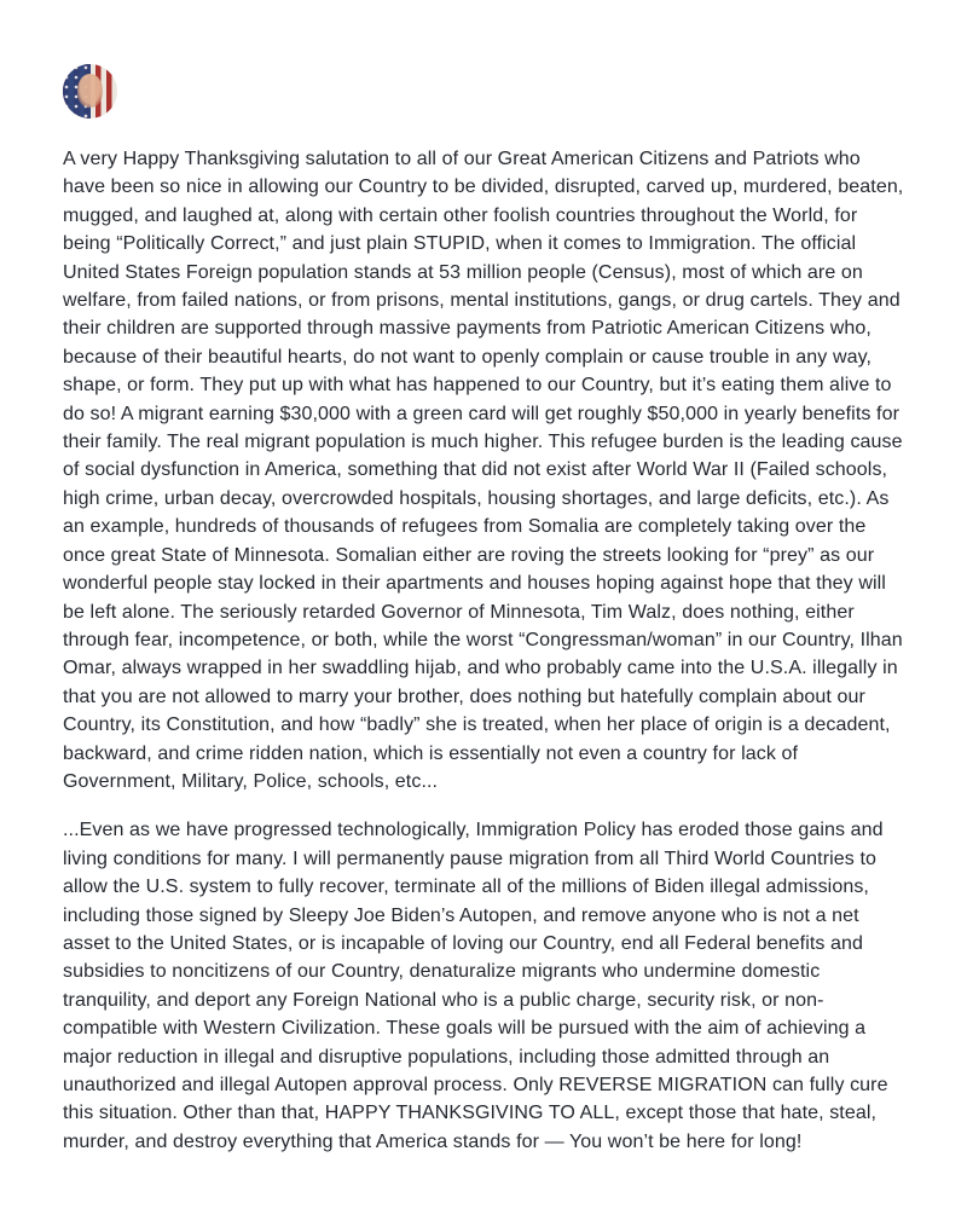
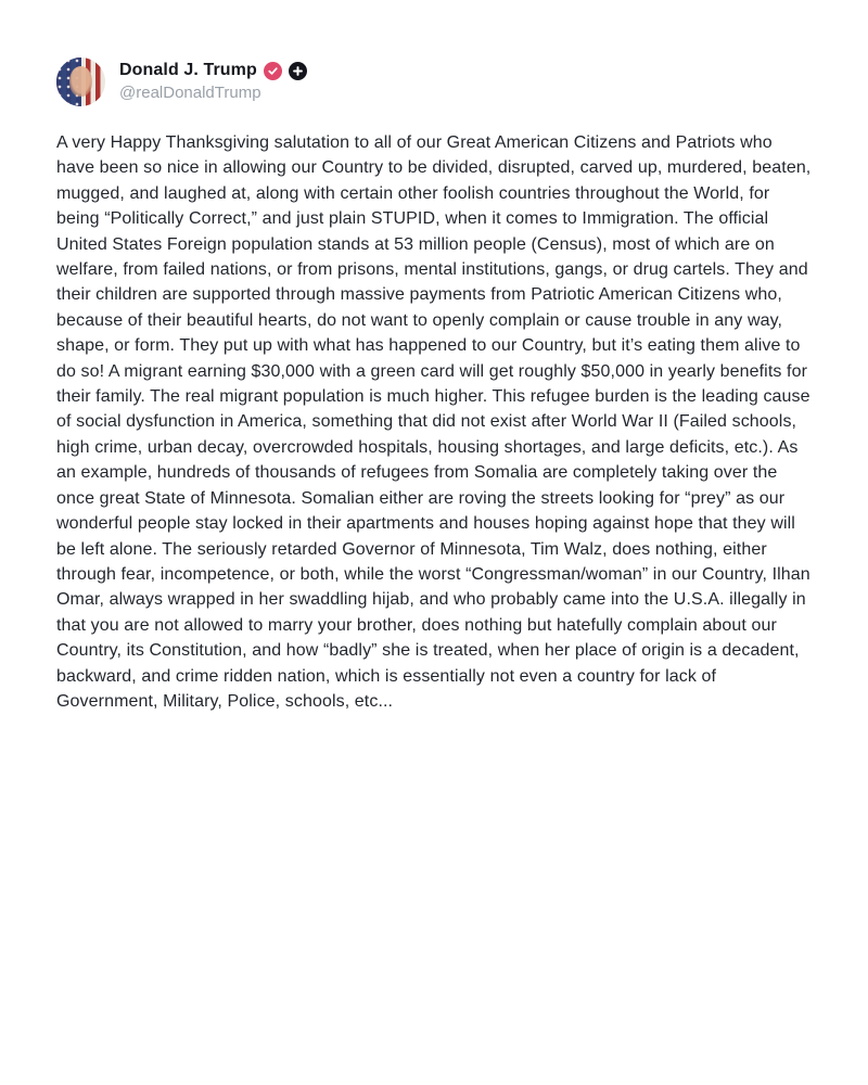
+ Donald J. Trump
+ @realDonaldTrump
  A very Happy Thanksgiving salutation to all of our Great American Citizens and Patriots who have been so nice in allowing our Country to be divided, disrupted, carved up, murdered, beaten, mugged, and laughed at, along with certain other foolish countries throughout the World, for being “Politically Correct,” and just plain STUPID, when it comes to Immigration. The official United States Foreign population stands at 53 million people (Census), most of which are on welfare, from failed nations, or from prisons, mental institutions, gangs, or drug cartels. They and their children are supported through massive payments from Patriotic American Citizens who, because of their beautiful hearts, do not want to openly complain or cause trouble in any way, shape, or form. They put up with what has happened to our Country, but it’s eating them alive to do so! A migrant earning $30,000 with a green card will get roughly $50,000 in yearly benefits for their family. The real migrant population is much higher. This refugee burden is the leading cause of social dysfunction in America, something that did not exist after World War II (Failed schools, high crime, urban decay, overcrowded hospitals, housing shortages, and large deficits, etc.). As an example, hundreds of thousands of refugees from Somalia are completely taking over the once great State of Minnesota. Somalian either are roving the streets looking for “prey” as our wonderful people stay locked in their apartments and houses hoping against hope that they will be left alone. The seriously retarded Governor of Minnesota, Tim Walz, does nothing, either through fear, incompetence, or both, while the worst “Congressman/woman” in our Country, Ilhan Omar, always wrapped in her swaddling hijab, and who probably came into the U.S.A. illegally in that you are not allowed to marry your brother, does nothing but hatefully complain about our Country, its Constitution, and how “badly” she is treated, when her place of origin is a decadent, backward, and crime ridden nation, which is essentially not even a country for lack of Government, Military, Police, schools, etc...
- ...Even as we have progressed technologically, Immigration Policy has eroded those gains and living conditions for many. I will permanently pause migration from all Third World Countries to allow the U.S. system to fully recover, terminate all of the millions of Biden illegal admissions, including those signed by Sleepy Joe Biden’s Autopen, and remove anyone who is not a net asset to the United States, or is incapable of loving our Country, end all Federal benefits and subsidies to noncitizens of our Country, denaturalize migrants who undermine domestic tranquility, and deport any Foreign National who is a public charge, security risk, or non-compatible with Western Civilization. These goals will be pursued with the aim of achieving a major reduction in illegal and disruptive populations, including those admitted through an unauthorized and illegal Autopen approval process. Only REVERSE MIGRATION can fully cure this situation. Other than that, HAPPY THANKSGIVING TO ALL, except those that hate, steal, murder, and destroy everything that America stands for — You won’t be here for long!
